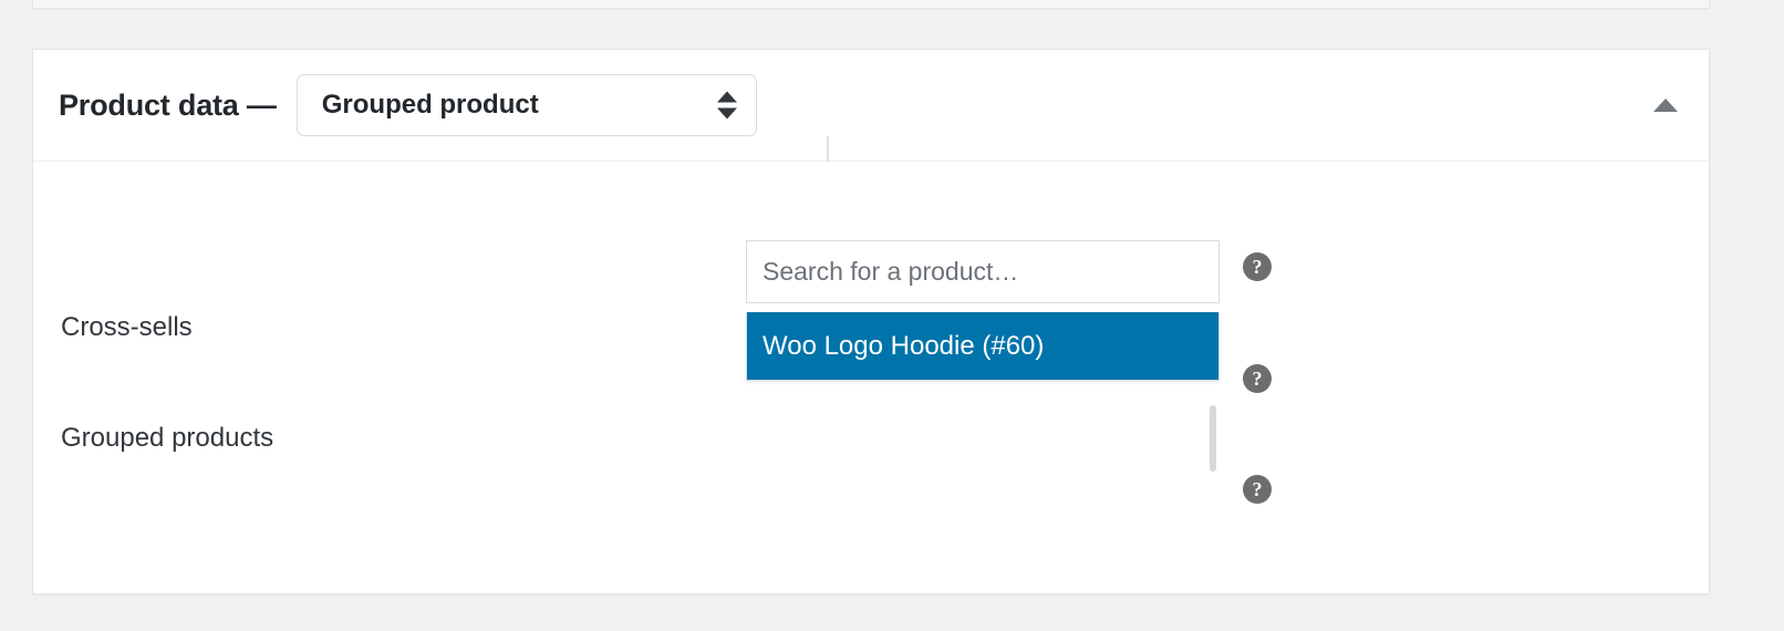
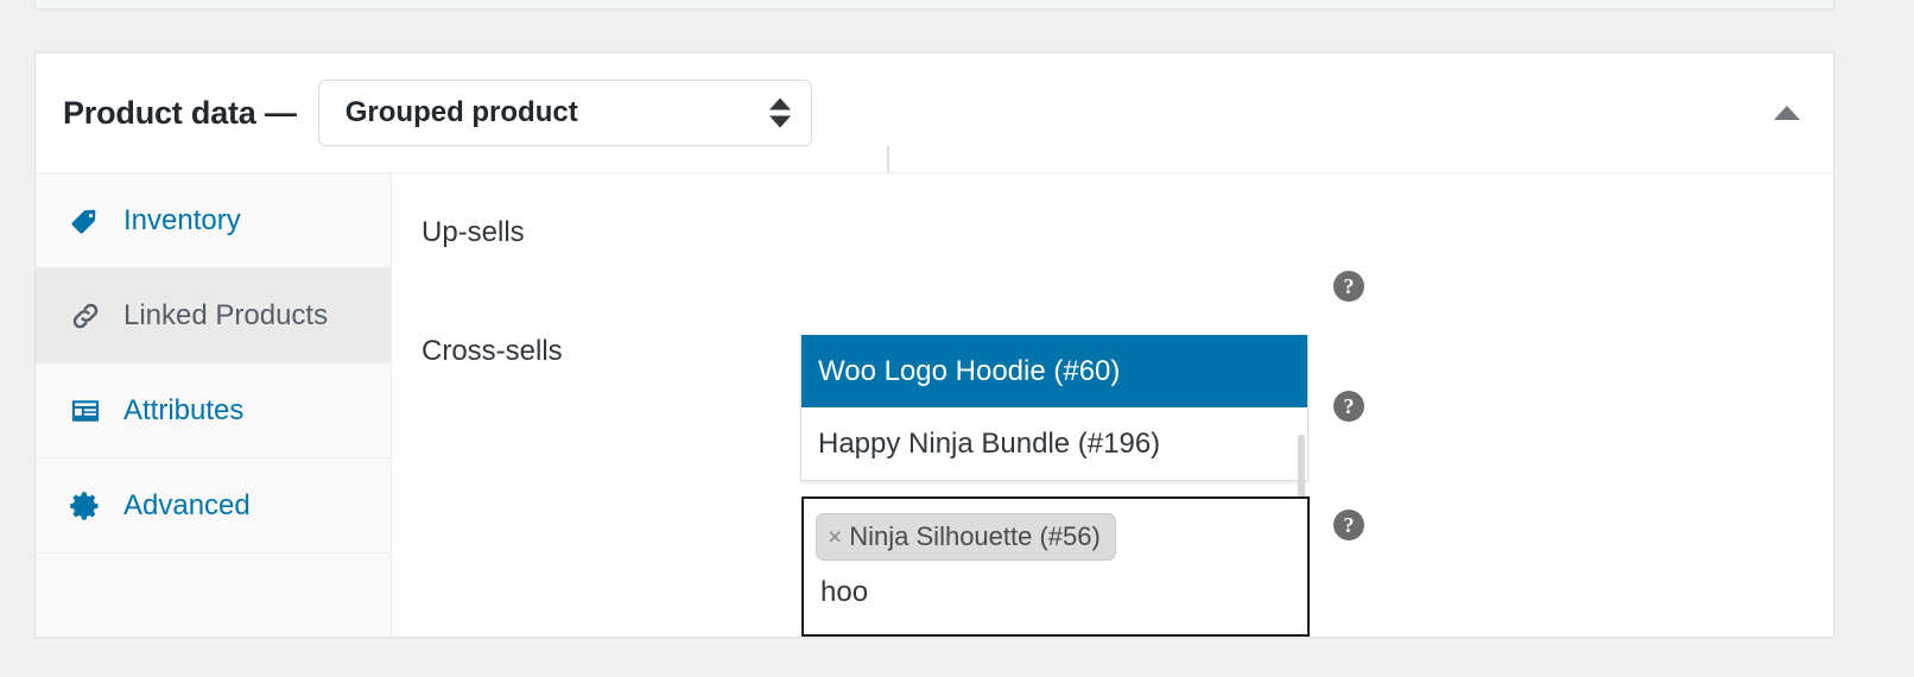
  Product data —
  Grouped product
+ Inventory
+ Linked Products
+ Attributes
+ Advanced
+ Up-sells
  Cross-sells
- Grouped products
- Search for a product…
  Woo Logo Hoodie (#60)
+ Happy Ninja Bundle (#196)
+ ×
+ Ninja Silhouette (#56)
+ hoo
  ?
  ?
  ?
